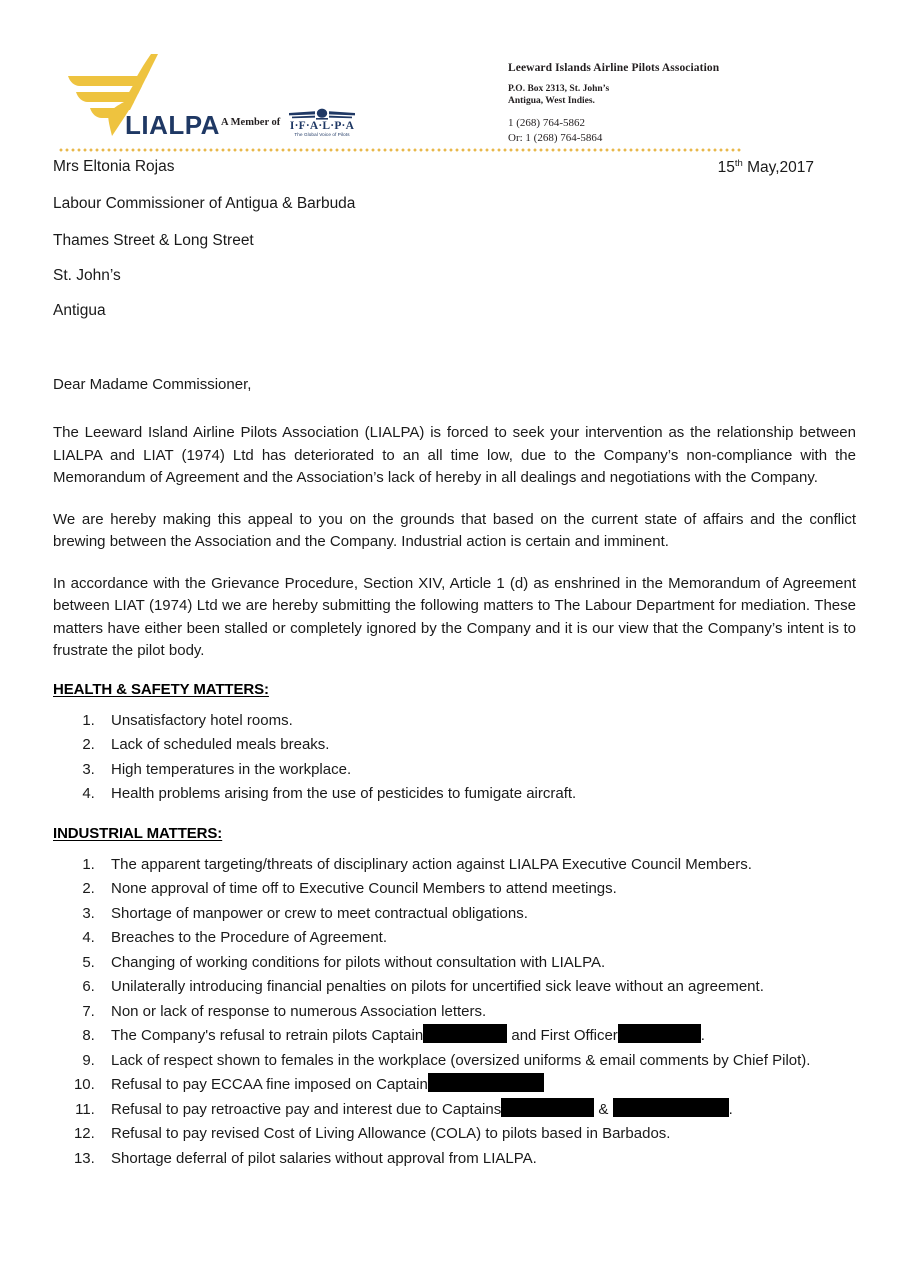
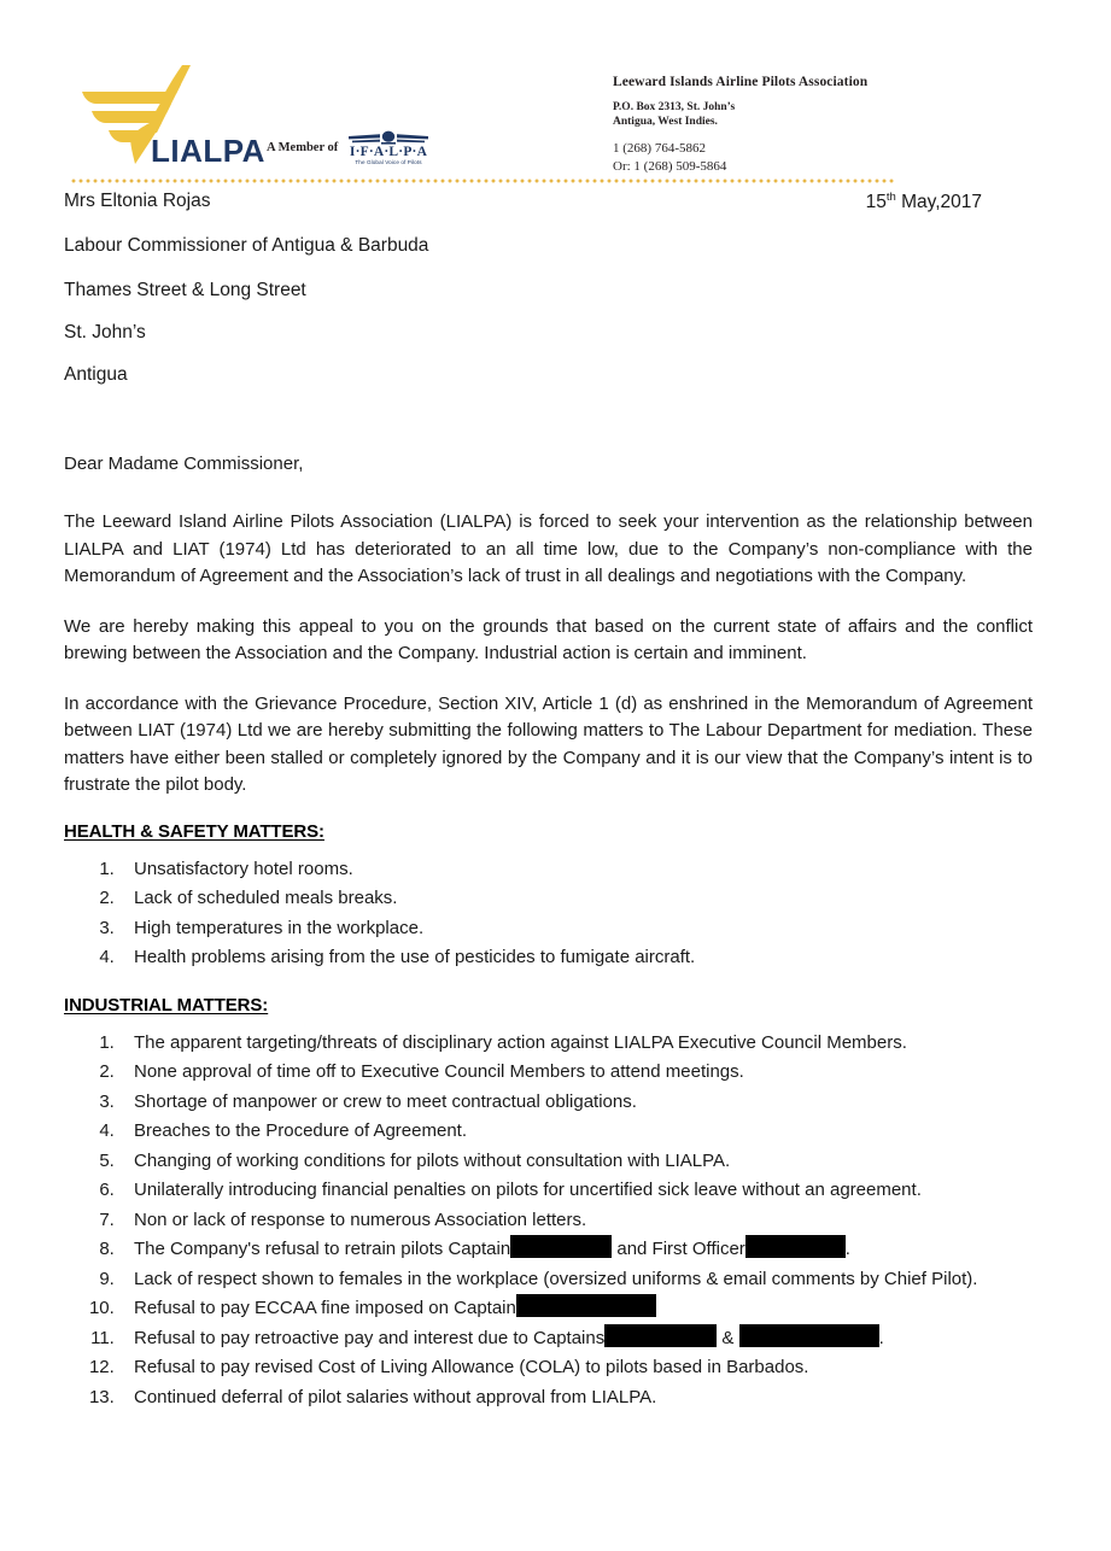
  LIALPA
  A Member of
  I·F·A·L·P·A
  Leeward Islands Airline Pilots Association
  P.O. Box 2313, St. John’s
  Antigua, West Indies.
  1 (268) 764-5862
- Or: 1 (268) 764-5864
+ Or: 1 (268) 509-5864
  Mrs Eltonia Rojas
  15th May,2017
  Labour Commissioner of Antigua & Barbuda
  Thames Street & Long Street
  St. John’s
  Antigua
  Dear Madame Commissioner,
- The Leeward Island Airline Pilots Association (LIALPA) is forced to seek your intervention as the relationship between LIALPA and LIAT (1974) Ltd has deteriorated to an all time low, due to the Company’s non-compliance with the Memorandum of Agreement and the Association’s lack of hereby in all dealings and negotiations with the Company.
+ The Leeward Island Airline Pilots Association (LIALPA) is forced to seek your intervention as the relationship between LIALPA and LIAT (1974) Ltd has deteriorated to an all time low, due to the Company’s non-compliance with the Memorandum of Agreement and the Association’s lack of trust in all dealings and negotiations with the Company.
  We are hereby making this appeal to you on the grounds that based on the current state of affairs and the conflict brewing between the Association and the Company. Industrial action is certain and imminent.
  In accordance with the Grievance Procedure, Section XIV, Article 1 (d) as enshrined in the Memorandum of Agreement between LIAT (1974) Ltd we are hereby submitting the following matters to The Labour Department for mediation. These matters have either been stalled or completely ignored by the Company and it is our view that the Company’s intent is to frustrate the pilot body.
  HEALTH & SAFETY MATTERS:
  Unsatisfactory hotel rooms.
  Lack of scheduled meals breaks.
  High temperatures in the workplace.
  Health problems arising from the use of pesticides to fumigate aircraft.
  INDUSTRIAL MATTERS:
  The apparent targeting/threats of disciplinary action against LIALPA Executive Council Members.
  None approval of time off to Executive Council Members to attend meetings.
  Shortage of manpower or crew to meet contractual obligations.
  Breaches to the Procedure of Agreement.
  Changing of working conditions for pilots without consultation with LIALPA.
  Unilaterally introducing financial penalties on pilots for uncertified sick leave without an agreement.
  Non or lack of response to numerous Association letters.
  The Company's refusal to retrain pilots Captain and First Officer .
  Lack of respect shown to females in the workplace (oversized uniforms & email comments by Chief Pilot).
  Refusal to pay ECCAA fine imposed on Captain
  Refusal to pay retroactive pay and interest due to Captains & .
  Refusal to pay revised Cost of Living Allowance (COLA) to pilots based in Barbados.
- Shortage deferral of pilot salaries without approval from LIALPA.
+ Continued deferral of pilot salaries without approval from LIALPA.
